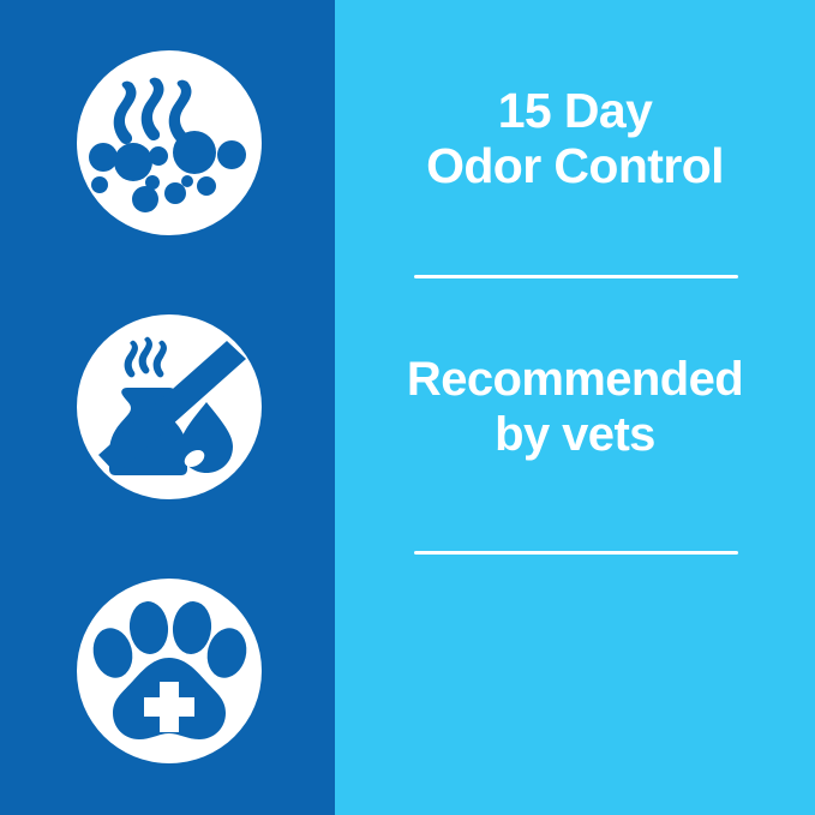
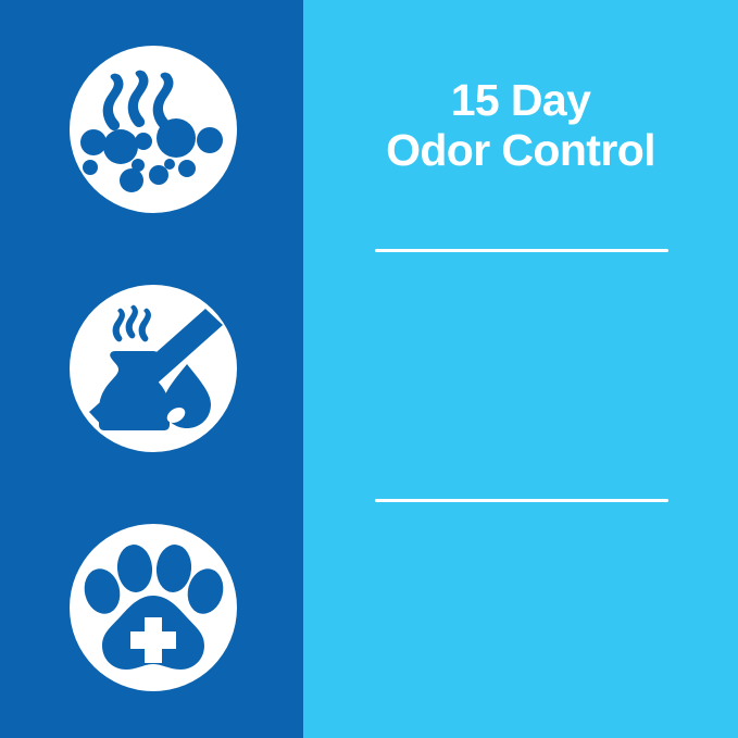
  15 Day
  Odor Control
- Recommended
- by vets
